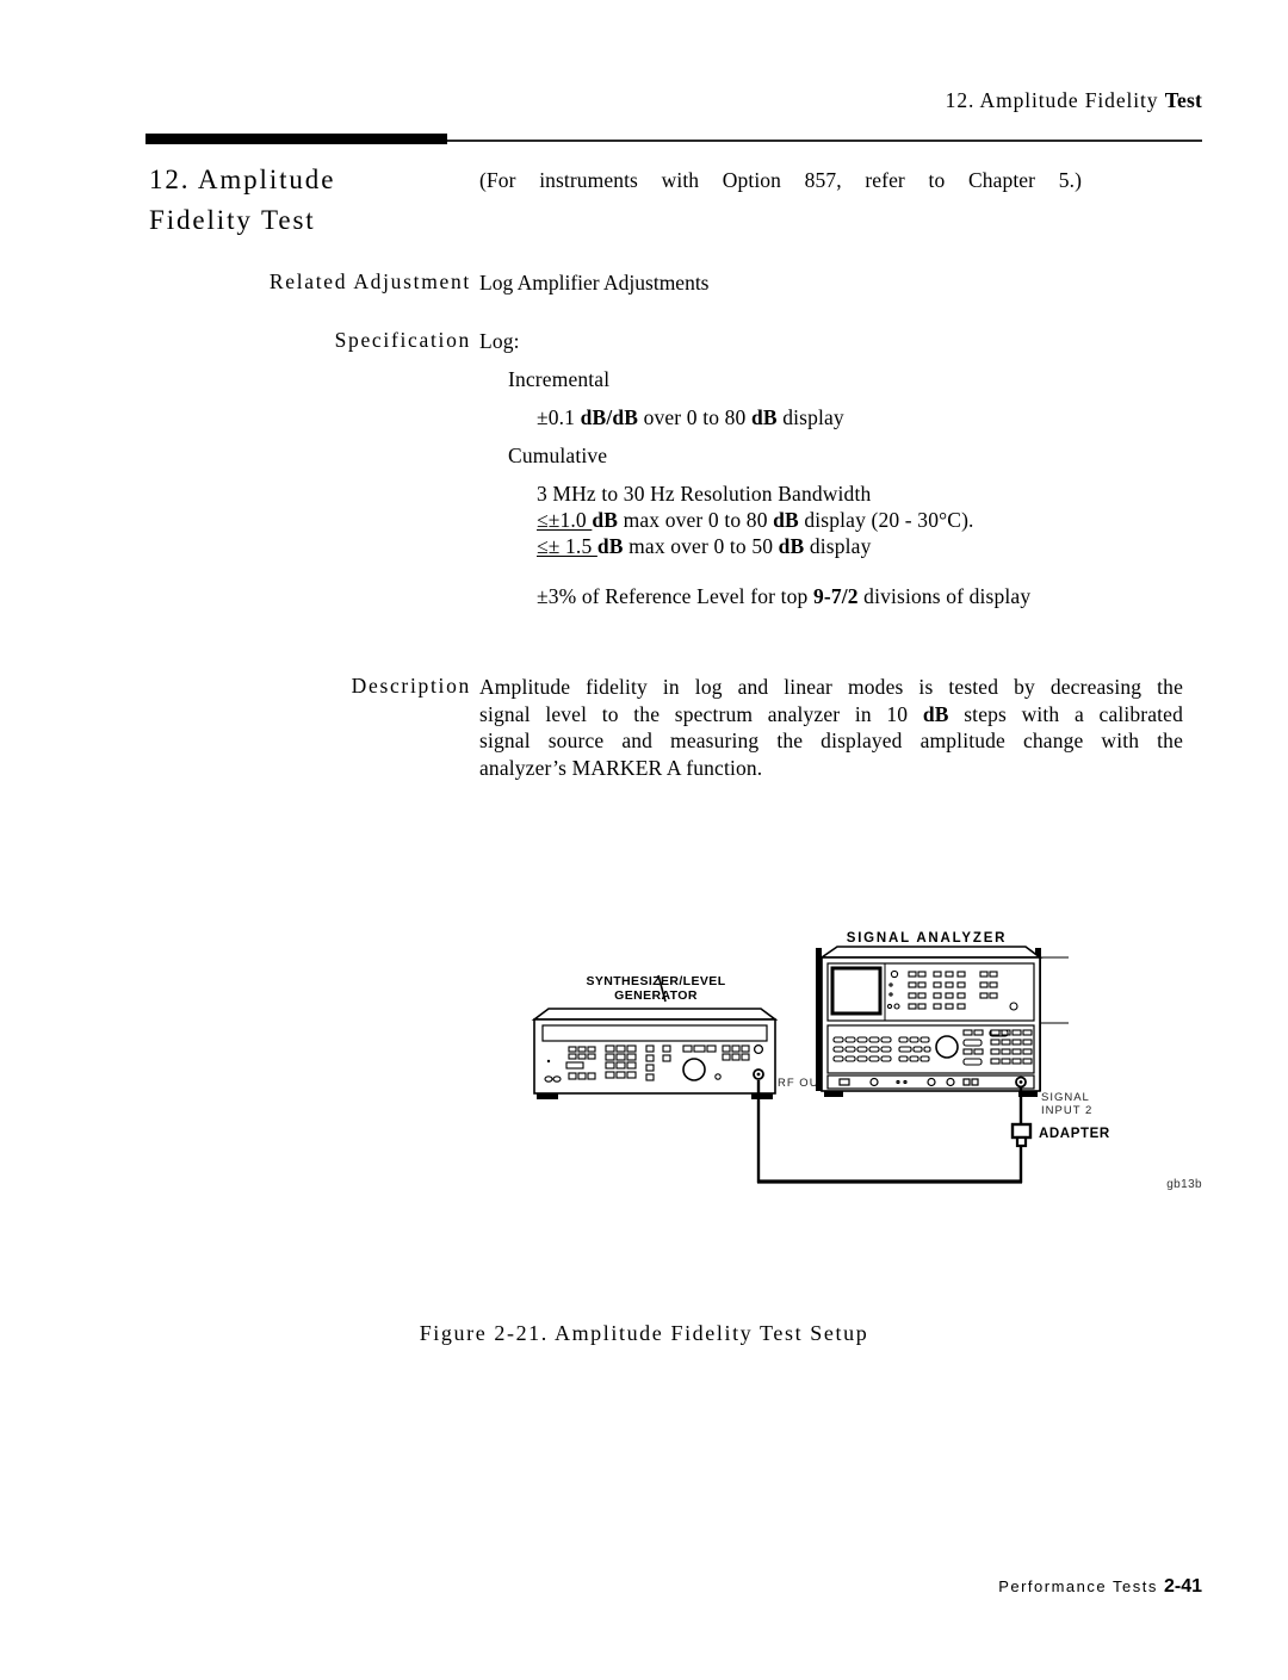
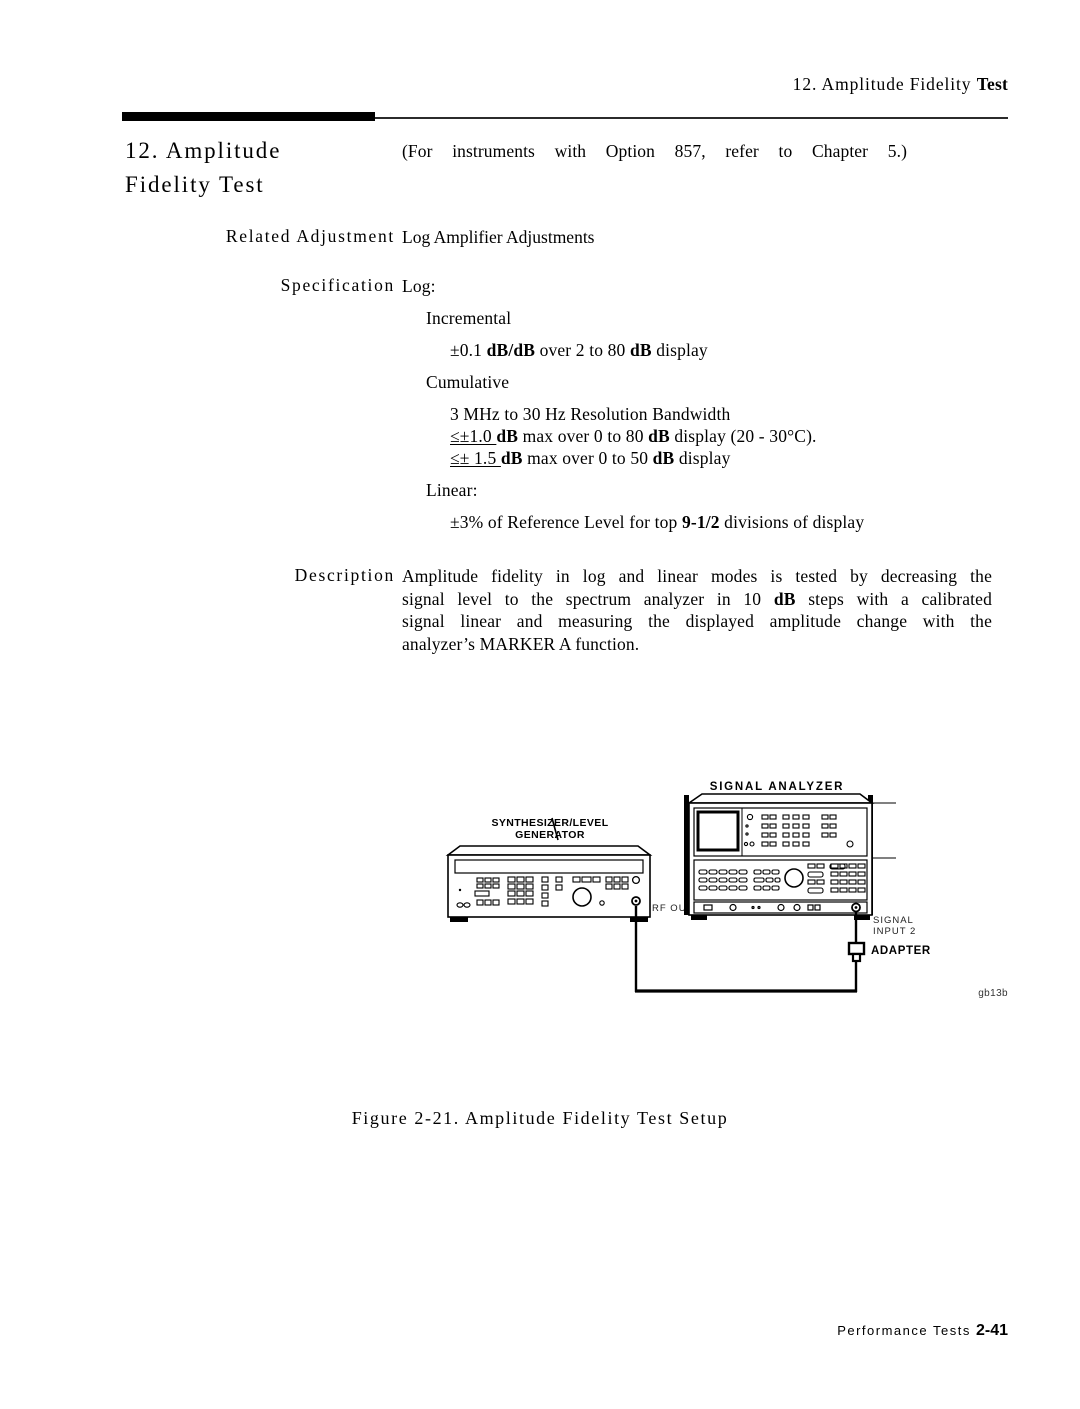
  12. Amplitude Fidelity Test
  12. Amplitude
  Fidelity Test
  (For instruments with Option 857, refer to Chapter 5.)
  Related Adjustment
  Log Amplifier Adjustments
  Specification
  Log:
  Incremental
- ±0.1 dB/dB over 0 to 80 dB display
+ ±0.1 dB/dB over 2 to 80 dB display
  Cumulative
  3 MHz to 30 Hz Resolution Bandwidth
  ≤±1.0 dB max over 0 to 80 dB display (20 - 30°C).
  ≤± 1.5 dB max over 0 to 50 dB display
+ Linear:
- ±3% of Reference Level for top 9-7/2 divisions of display
+ ±3% of Reference Level for top 9-1/2 divisions of display
  Description
  Amplitude fidelity in log and linear modes is tested by decreasing the
  signal level to the spectrum analyzer in 10 dB steps with a calibrated
- signal source and measuring the displayed amplitude change with the
+ signal linear and measuring the displayed amplitude change with the
  analyzer’s MARKER A function.
  SIGNAL ANALYZER
  SYNTHESIZER/LEVEL
  GENERATOR
  SIGNAL
  INPUT 2
  ADAPTER
  gb13b
  Figure 2-21. Amplitude Fidelity Test Setup
  Performance Tests 2-41
